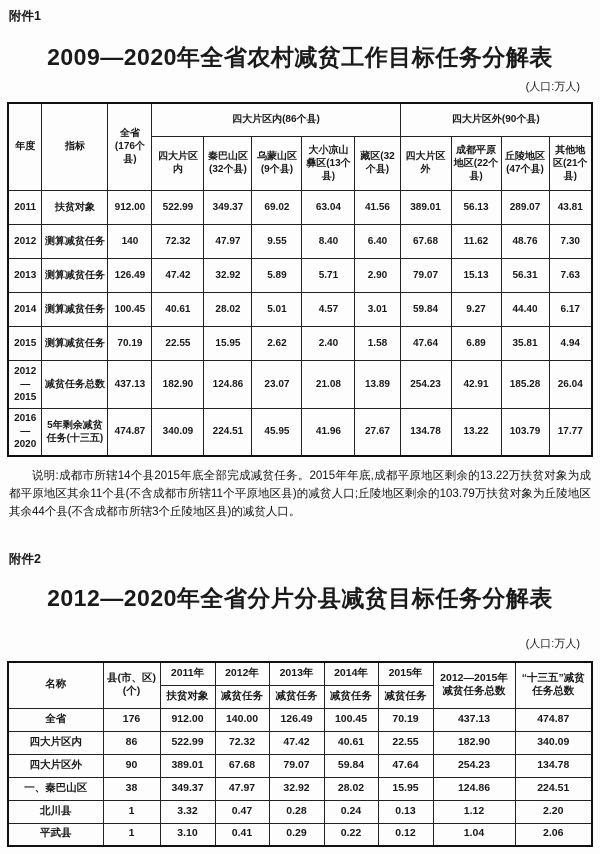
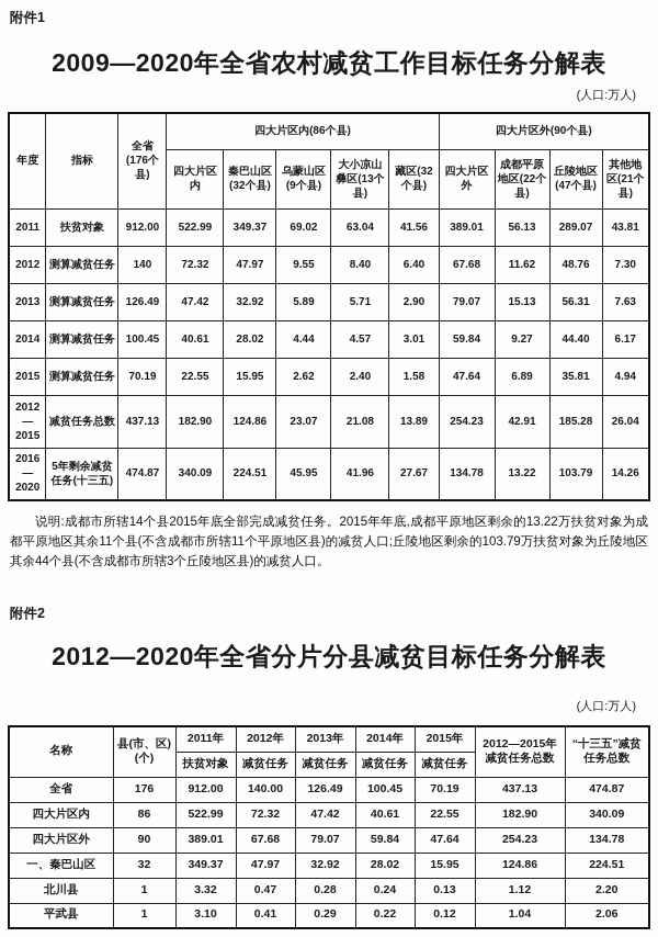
  附件1
  2009—2020年全省农村减贫工作目标任务分解表
  (人口:万人)
  年度	指标	全省(176个县)	四大片区内(86个县)	四大片区外(90个县)
  四大片区内	秦巴山区(32个县)	乌蒙山区(9个县)	大小凉山彝区(13个县)	藏区(32个县)	四大片区外	成都平原地区(22个县)	丘陵地区(47个县)	其他地区(21个县)
  2011	扶贫对象	912.00	522.99	349.37	69.02	63.04	41.56	389.01	56.13	289.07	43.81
  2012	测算减贫任务	140	72.32	47.97	9.55	8.40	6.40	67.68	11.62	48.76	7.30
  2013	测算减贫任务	126.49	47.42	32.92	5.89	5.71	2.90	79.07	15.13	56.31	7.63
- 2014	测算减贫任务	100.45	40.61	28.02	5.01	4.57	3.01	59.84	9.27	44.40	6.17
+ 2014	测算减贫任务	100.45	40.61	28.02	4.44	4.57	3.01	59.84	9.27	44.40	6.17
  2015	测算减贫任务	70.19	22.55	15.95	2.62	2.40	1.58	47.64	6.89	35.81	4.94
  2012 — 2015	减贫任务总数	437.13	182.90	124.86	23.07	21.08	13.89	254.23	42.91	185.28	26.04
- 2016 — 2020	5年剩余减贫任务(十三五)	474.87	340.09	224.51	45.95	41.96	27.67	134.78	13.22	103.79	17.77
+ 2016 — 2020	5年剩余减贫任务(十三五)	474.87	340.09	224.51	45.95	41.96	27.67	134.78	13.22	103.79	14.26
  说明:成都市所辖14个县2015年底全部完成减贫任务。2015年年底,成都平原地区剩余的13.22万扶贫对象为成都平原地区其余11个县(不含成都市所辖11个平原地区县)的减贫人口;丘陵地区剩余的103.79万扶贫对象为丘陵地区其余44个县(不含成都市所辖3个丘陵地区县)的减贫人口。
  附件2
  2012—2020年全省分片分县减贫目标任务分解表
  (人口:万人)
  名称	县(市、区) (个)	2011年	2012年	2013年	2014年	2015年	2012—2015年减贫任务总数	“十三五”减贫任务总数
  扶贫对象	减贫任务	减贫任务	减贫任务	减贫任务
  全省	176	912.00	140.00	126.49	100.45	70.19	437.13	474.87
  四大片区内	86	522.99	72.32	47.42	40.61	22.55	182.90	340.09
  四大片区外	90	389.01	67.68	79.07	59.84	47.64	254.23	134.78
- 一、秦巴山区	38	349.37	47.97	32.92	28.02	15.95	124.86	224.51
+ 一、秦巴山区	32	349.37	47.97	32.92	28.02	15.95	124.86	224.51
  北川县	1	3.32	0.47	0.28	0.24	0.13	1.12	2.20
  平武县	1	3.10	0.41	0.29	0.22	0.12	1.04	2.06
